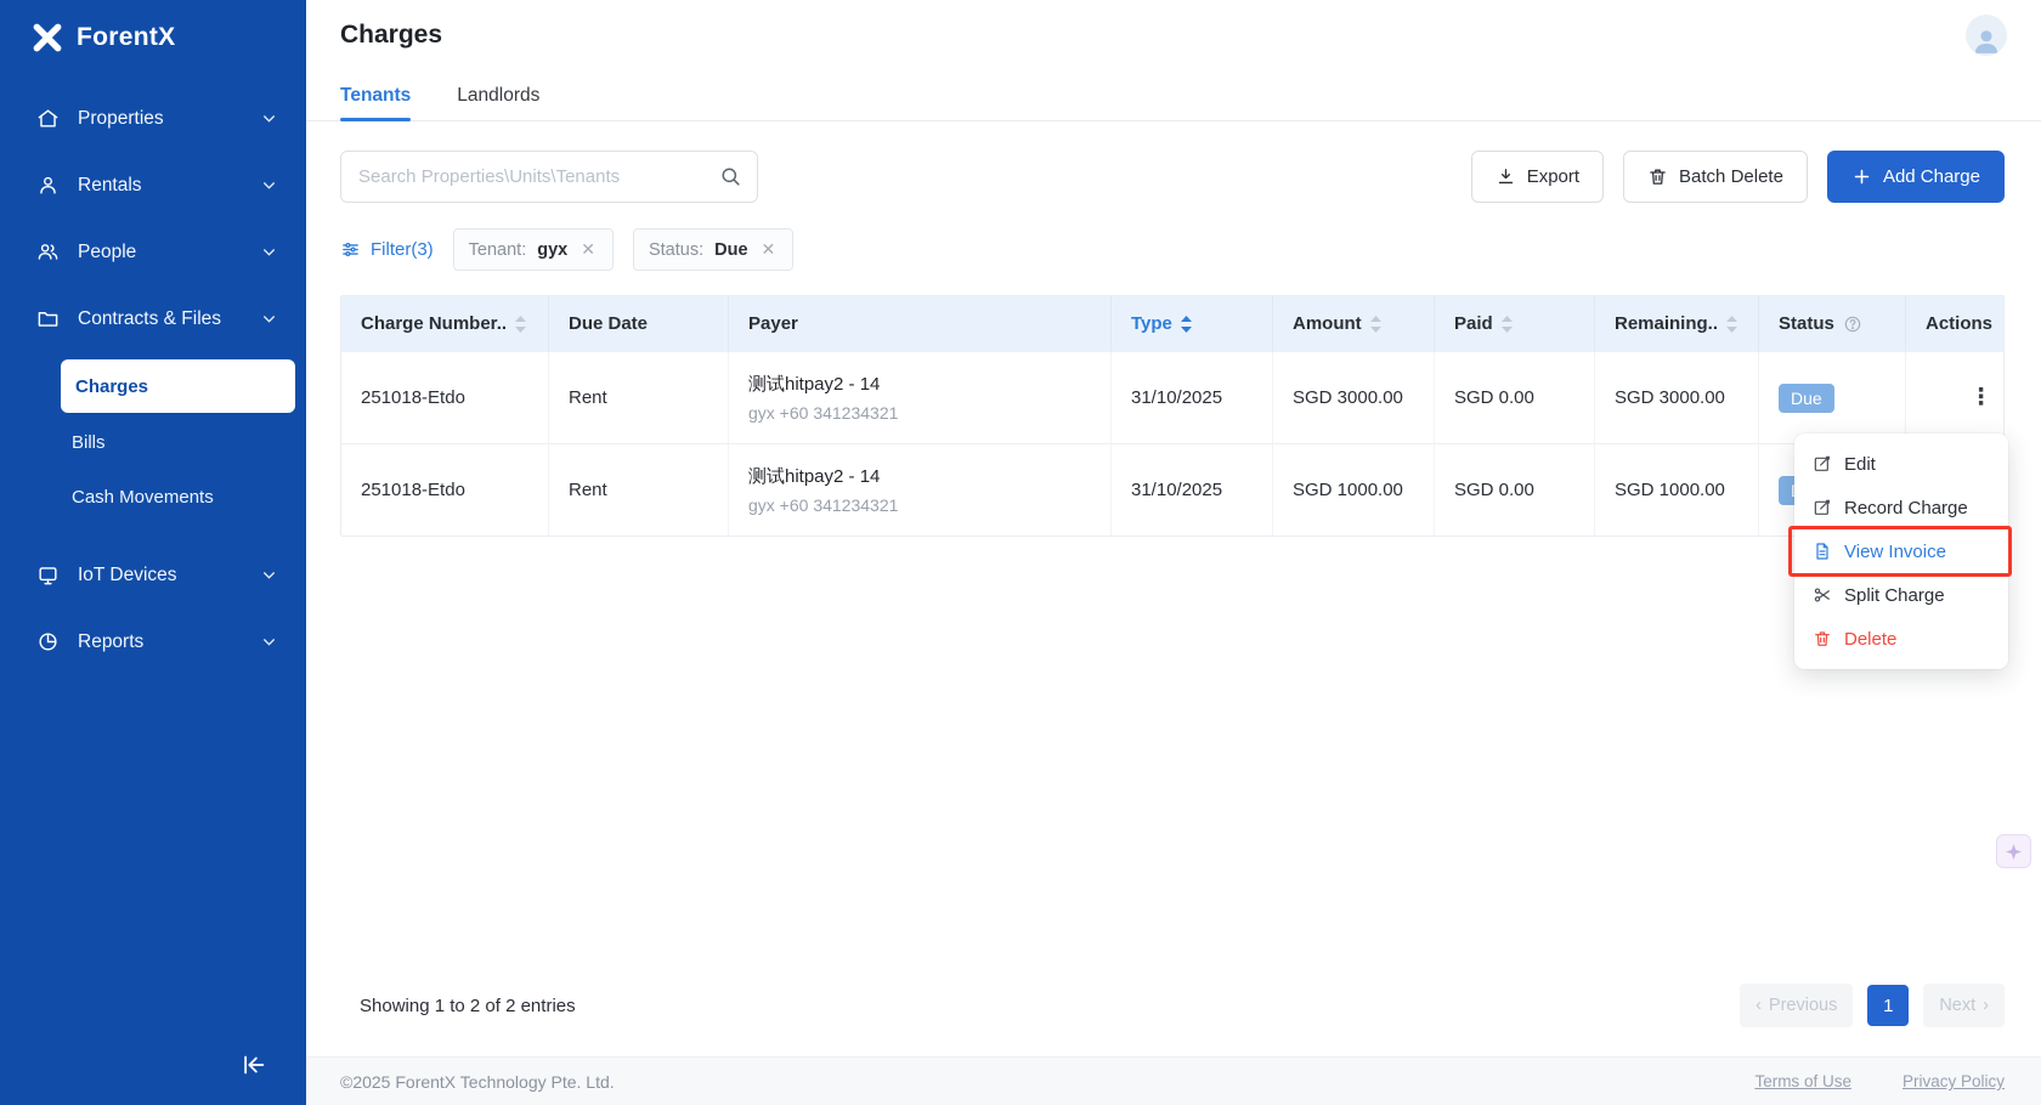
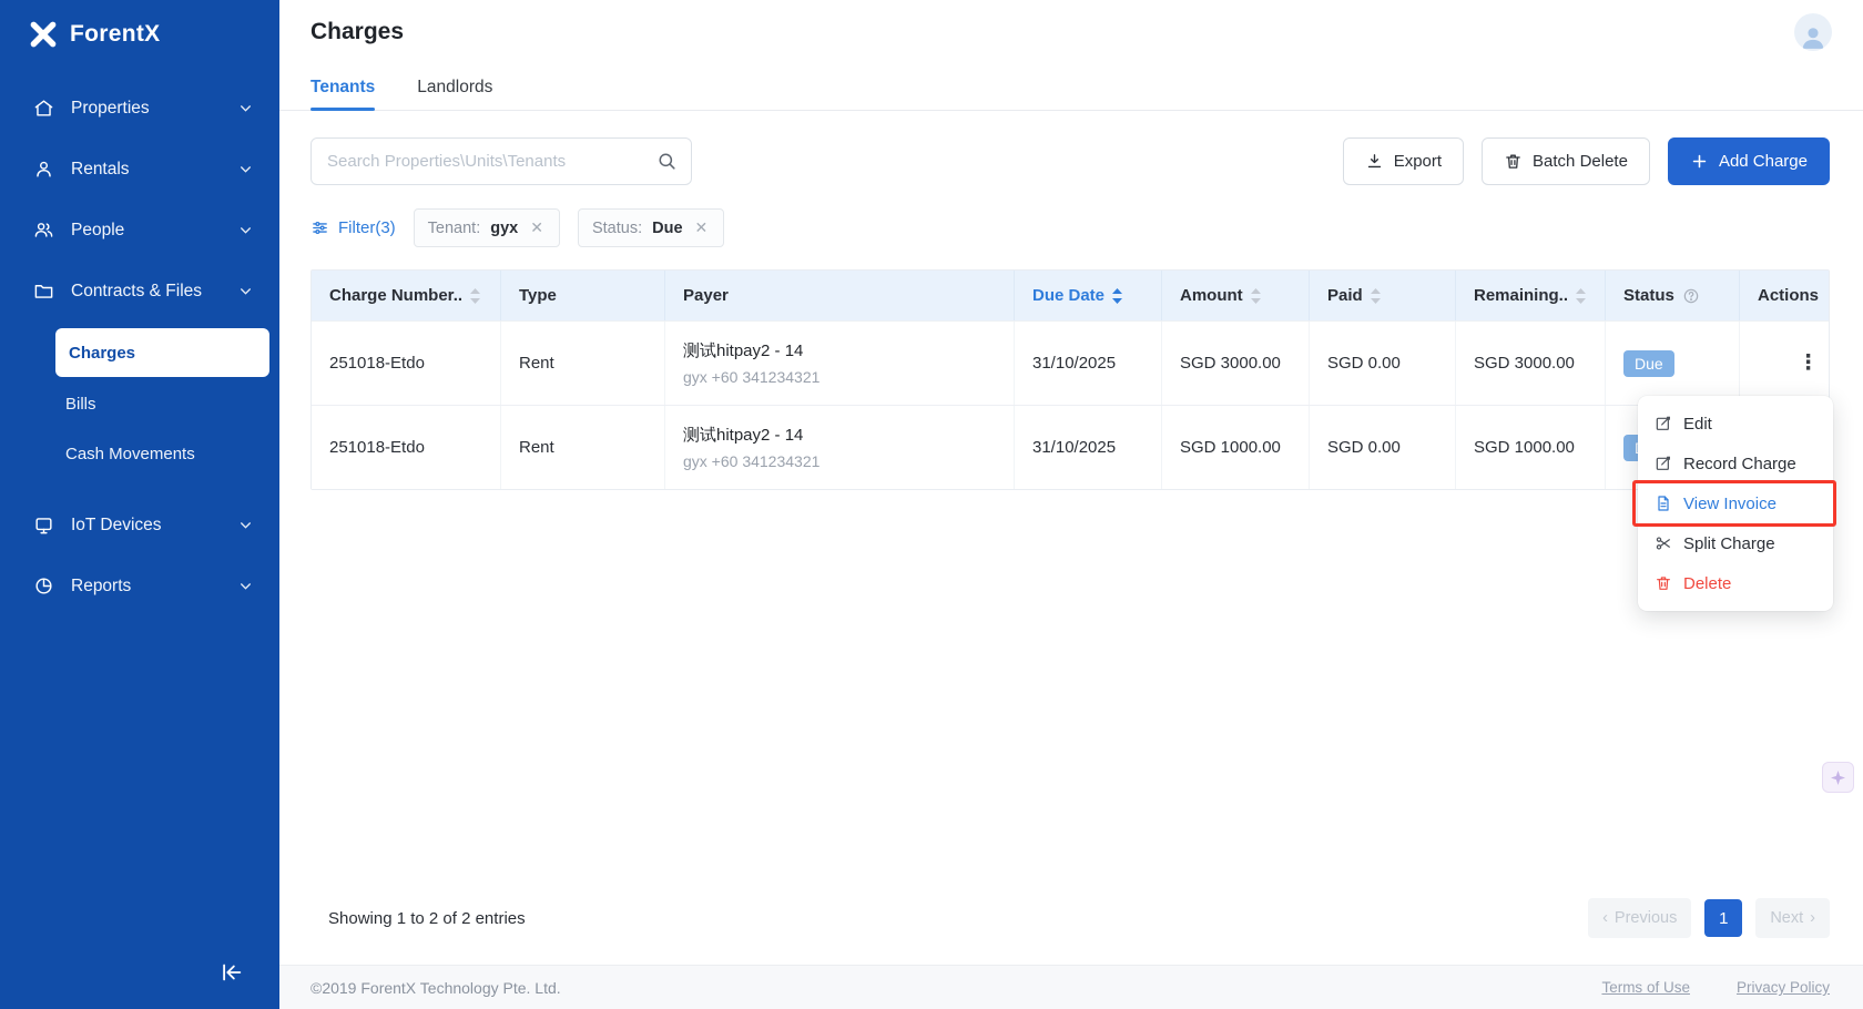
  ForentX
  Properties
  Rentals
  People
  Contracts & Files
  Charges
  Bills
  Cash Movements
  IoT Devices
  Reports
  Charges
  Tenants
  Landlords
  Search Properties\Units\Tenants
  Export
  Batch Delete
  Add Charge
  Filter(3)
  Tenant:
  gyx
  ✕
  Status:
  Due
  ✕
  Charge Number..
- Due Date
+ Type
  Payer
- Type
+ Due Date
  Amount
  Paid
  Remaining..
  Status
  Actions
  251018-Etdo
  Rent
  测试hitpay2 - 14
  gyx +60 341234321
  31/10/2025
  SGD 3000.00
  SGD 0.00
  SGD 3000.00
  Due
  ⋮
  251018-Etdo
  Rent
  测试hitpay2 - 14
  gyx +60 341234321
  31/10/2025
  SGD 1000.00
  SGD 0.00
  SGD 1000.00
  Showing 1 to 2 of 2 entries
  ‹
  Previous
  1
  Next
  ›
- ©2025 ForentX Technology Pte. Ltd.
+ ©2019 ForentX Technology Pte. Ltd.
  Terms of Use
  Privacy Policy
  Edit
  Record Charge
  View Invoice
  Split Charge
  Delete
